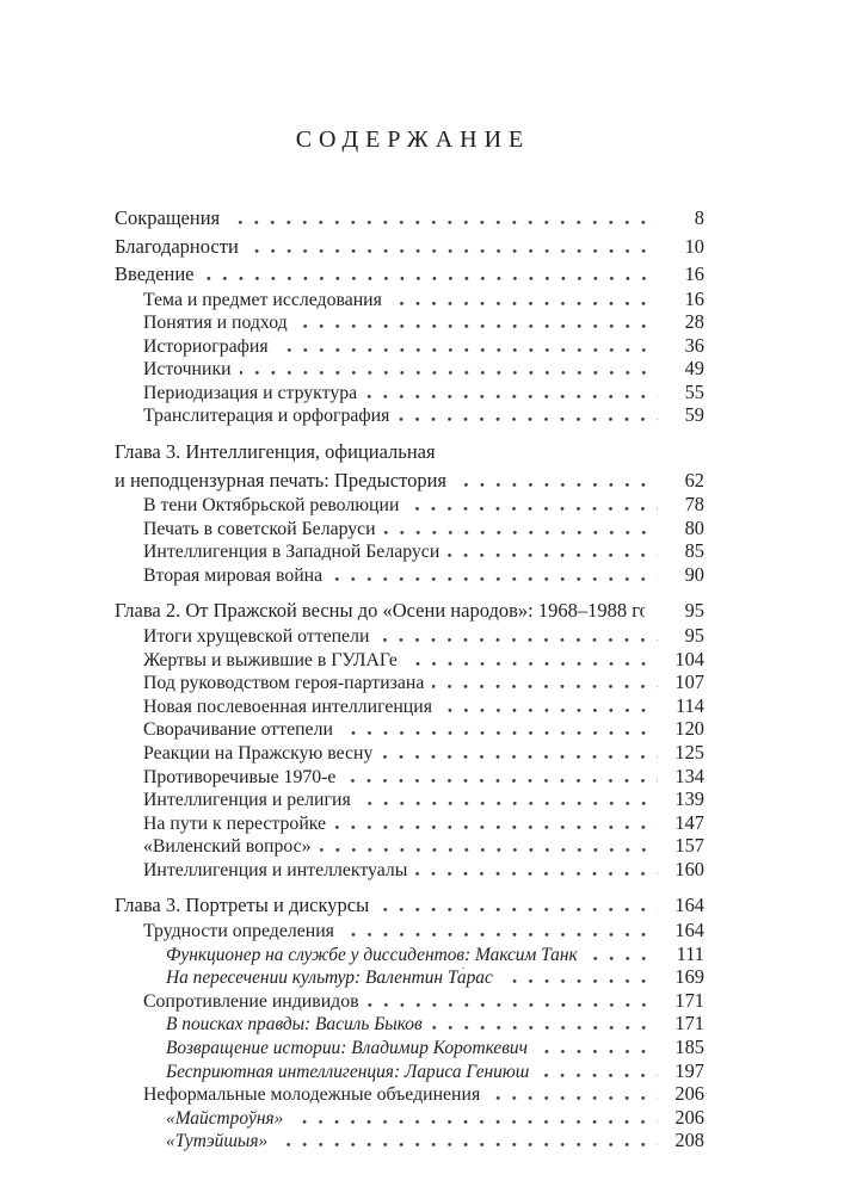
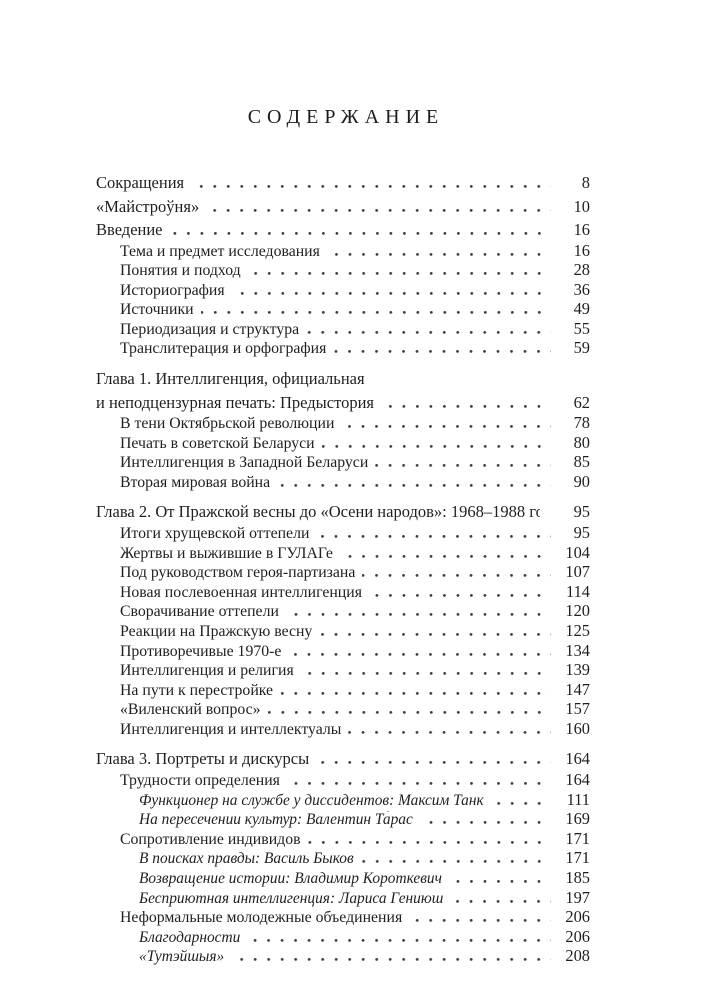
  СОДЕРЖАНИЕ
  Сокращения
  8
- Благодарности
+ «Майстроўня»
  10
  Введение
  16
  Тема и предмет исследования
  16
  Понятия и подход
  28
  Историография
  36
  Источники
  49
  Периодизация и структура
  55
  Транслитерация и орфография
  59
- Глава 3. Интеллигенция, официальная
+ Глава 1. Интеллигенция, официальная
  и неподцензурная печать: Предыстория
  62
  В тени Октябрьской революции
  78
  Печать в советской Беларуси
  80
  Интеллигенция в Западной Беларуси
  85
  Вторая мировая война
  90
  Глава 2. От Пражской весны до «Осени народов»: 1968–1988 го
  95
  Итоги хрущевской оттепели
  95
  Жертвы и выжившие в ГУЛАГе
  104
  Под руководством героя-партизана
  107
  Новая послевоенная интеллигенция
  114
  Сворачивание оттепели
  120
  Реакции на Пражскую весну
  125
  Противоречивые 1970-е
  134
  Интеллигенция и религия
  139
  На пути к перестройке
  147
  «Виленский вопрос»
  157
  Интеллигенция и интеллектуалы
  160
  Глава 3. Портреты и дискурсы
  164
  Трудности определения
  164
  Функционер на службе у диссидентов: Максим Танк
  111
  На пересечении культур: Валентин Та́рас
  169
  Сопротивление индивидов
  171
  В поисках правды: Василь Быков
  171
  Возвращение истории: Владимир Короткевич
  185
  Бесприютная интеллигенция: Лариса Гениюш
  197
  Неформальные молодежные объединения
  206
- «Майстроўня»
+ Благодарности
  206
  «Тутэйшыя»
  208
